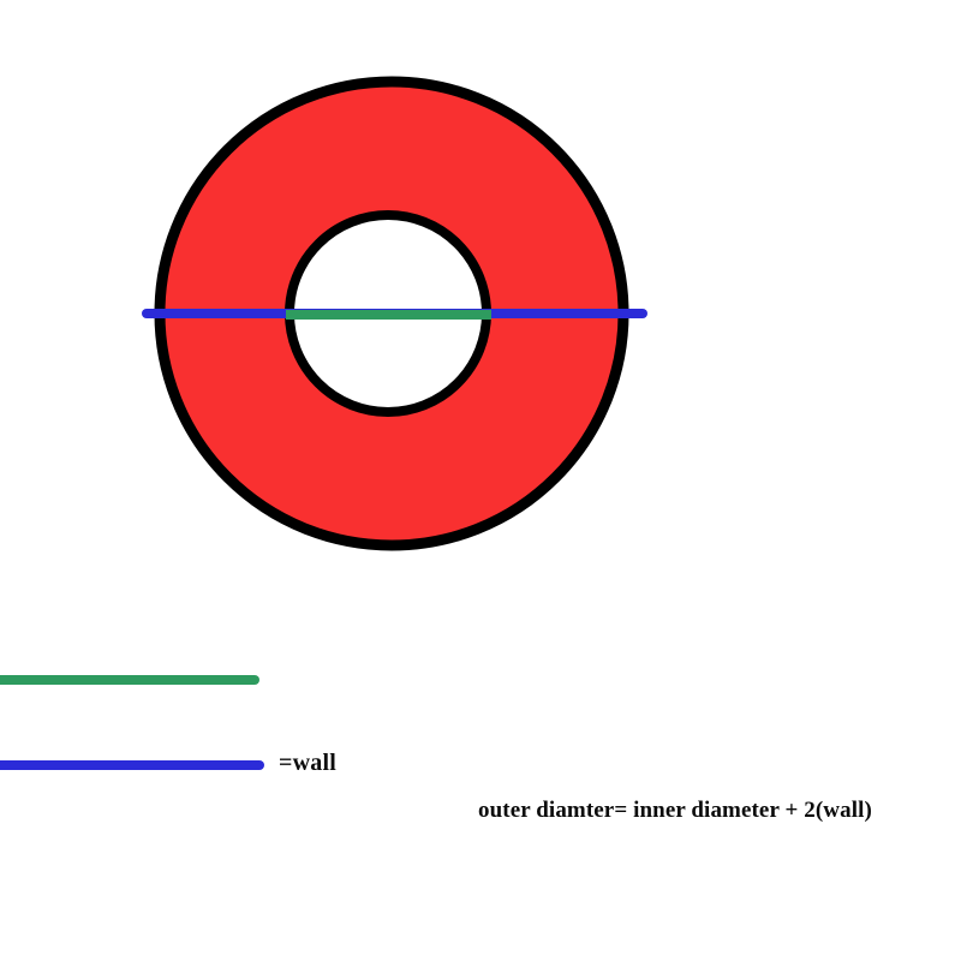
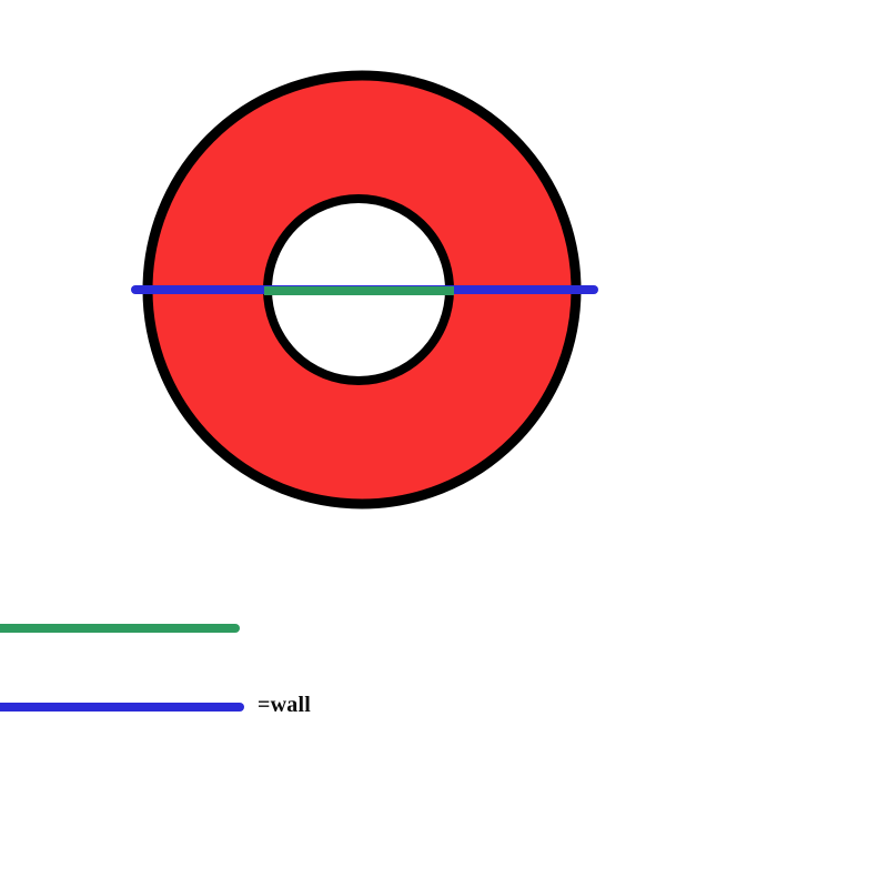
  =wall
- outer diamter= inner diameter + 2(wall)
